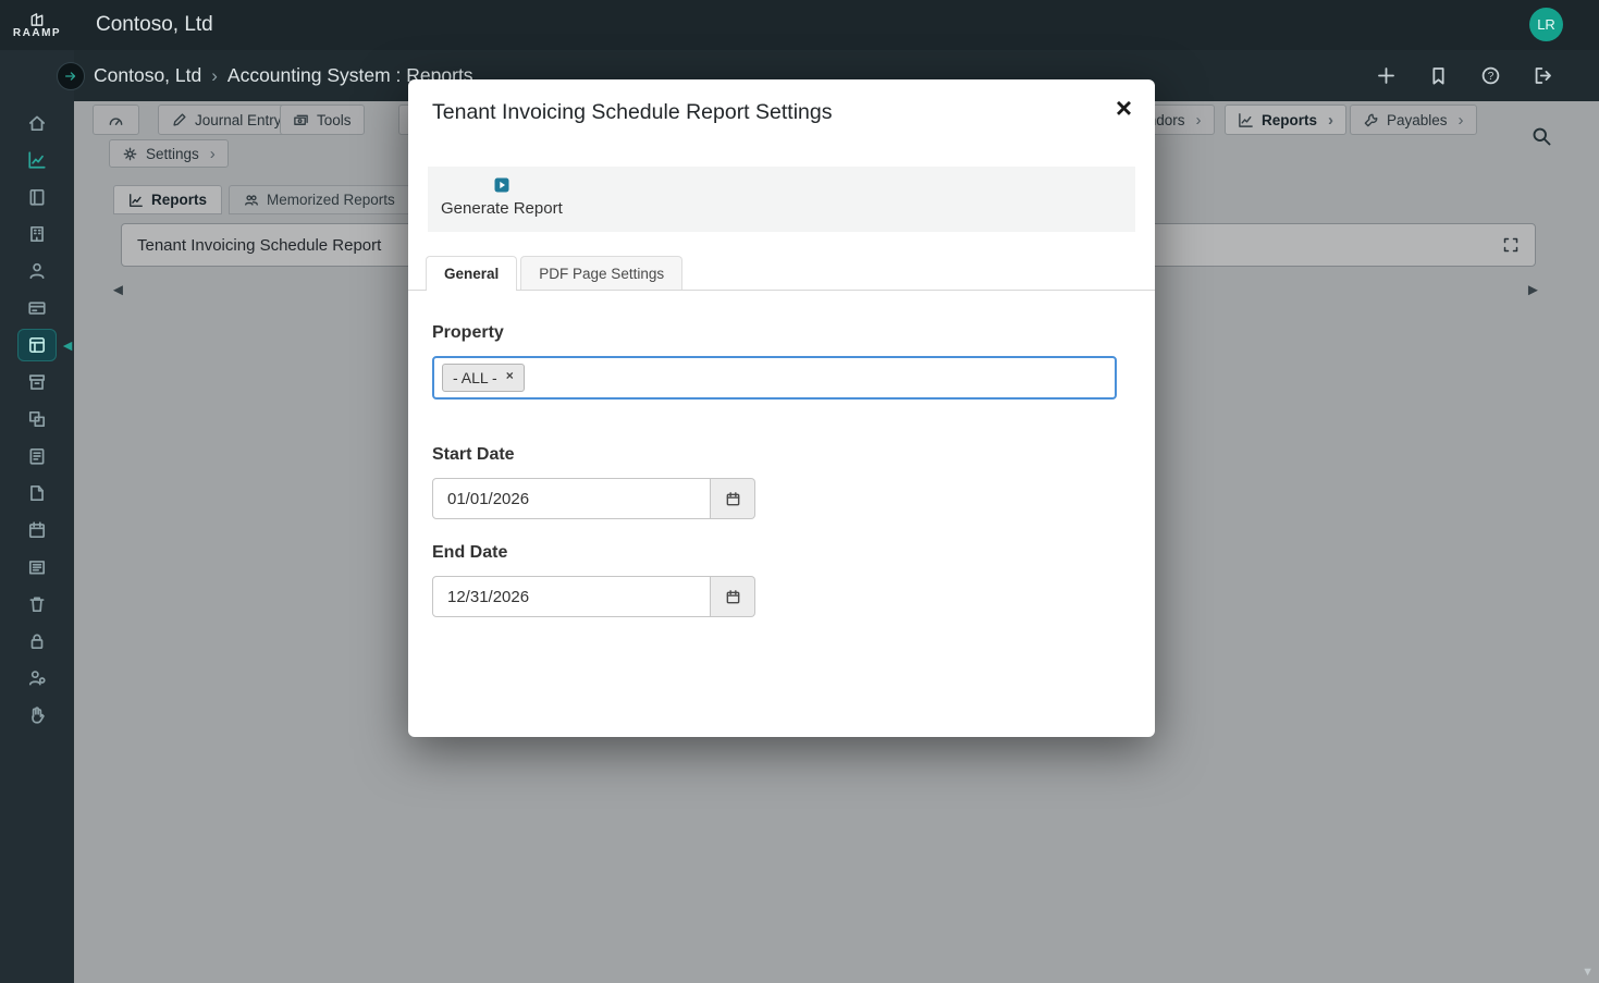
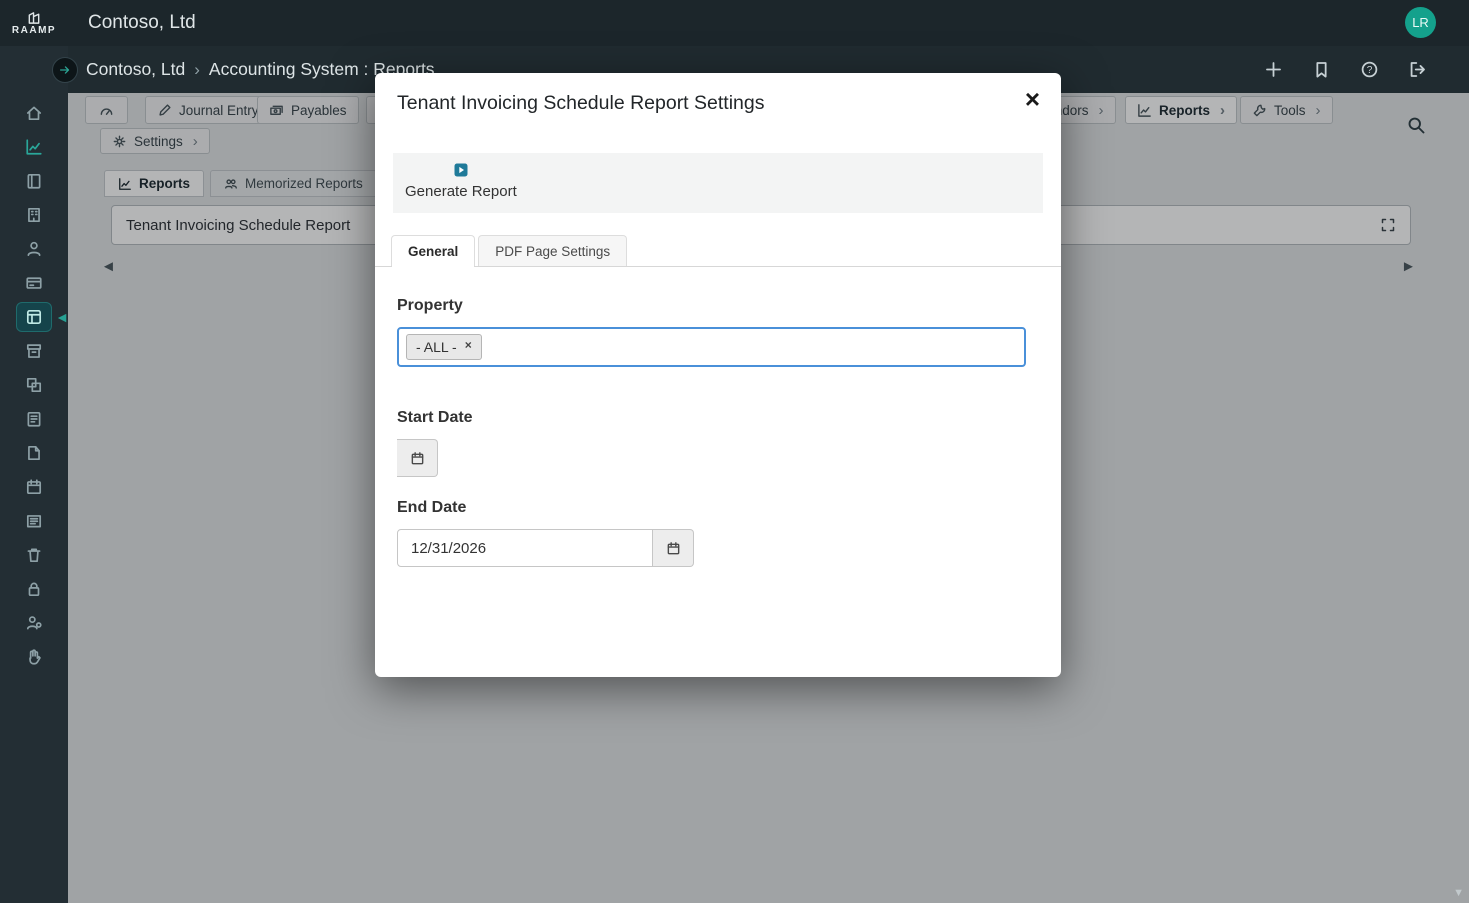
  RAAMP
  Contoso, Ltd
  LR
  Contoso, Ltd
  ›
  Accounting System : Reports
  ◄
  Journal Entry
- Tools
+ Payables
  ›
  Reports
  ›
- Payables
+ Tools
  ›
  Settings
  ›
  Reports
  Memorized Reports
  Tenant Invoicing Schedule Report
  ◄
  ►
  ▼
  Tenant Invoicing Schedule Report Settings
  ×
  Generate Report
  General
  PDF Page Settings
  Property
  - ALL -
  ×
  Start Date
- 01/01/2026
  End Date
  12/31/2026
